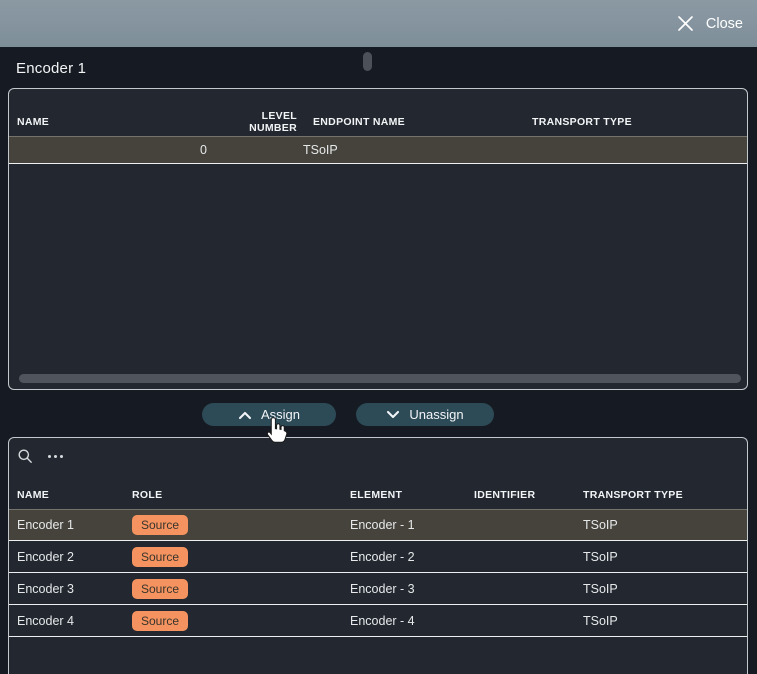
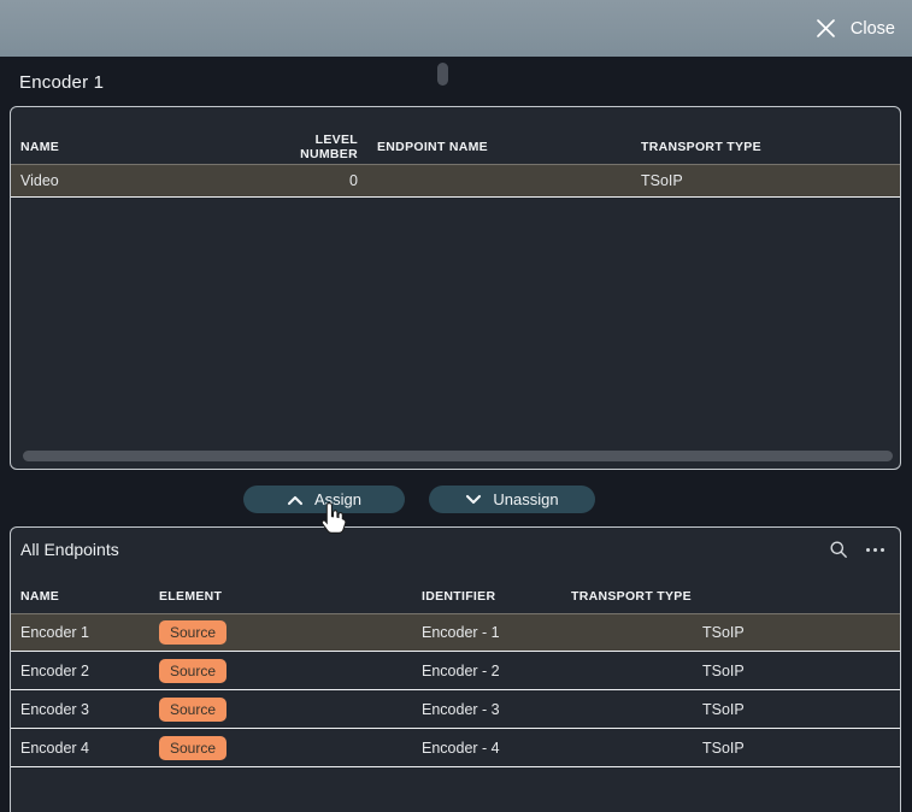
  Close
  Encoder 1
  NAME
  LEVEL NUMBER
  ENDPOINT NAME
  TRANSPORT TYPE
+ Video
  0
  TSoIP
  Assign
  Unassign
+ All Endpoints
  NAME
- ROLE
  ELEMENT
  IDENTIFIER
  TRANSPORT TYPE
  Encoder 1
  Source
  Encoder - 1
  TSoIP
  Encoder 2
  Source
  Encoder - 2
  TSoIP
  Encoder 3
  Source
  Encoder - 3
  TSoIP
  Encoder 4
  Source
  Encoder - 4
  TSoIP
